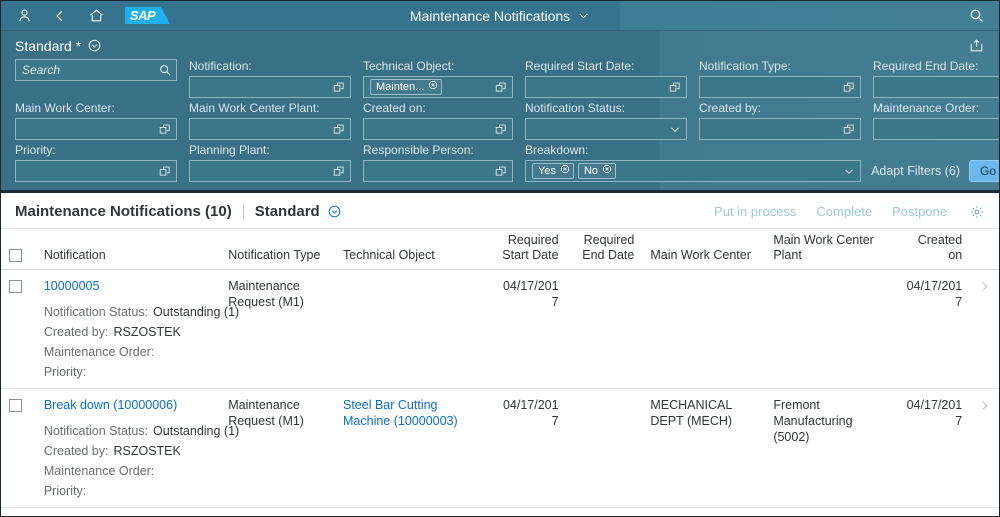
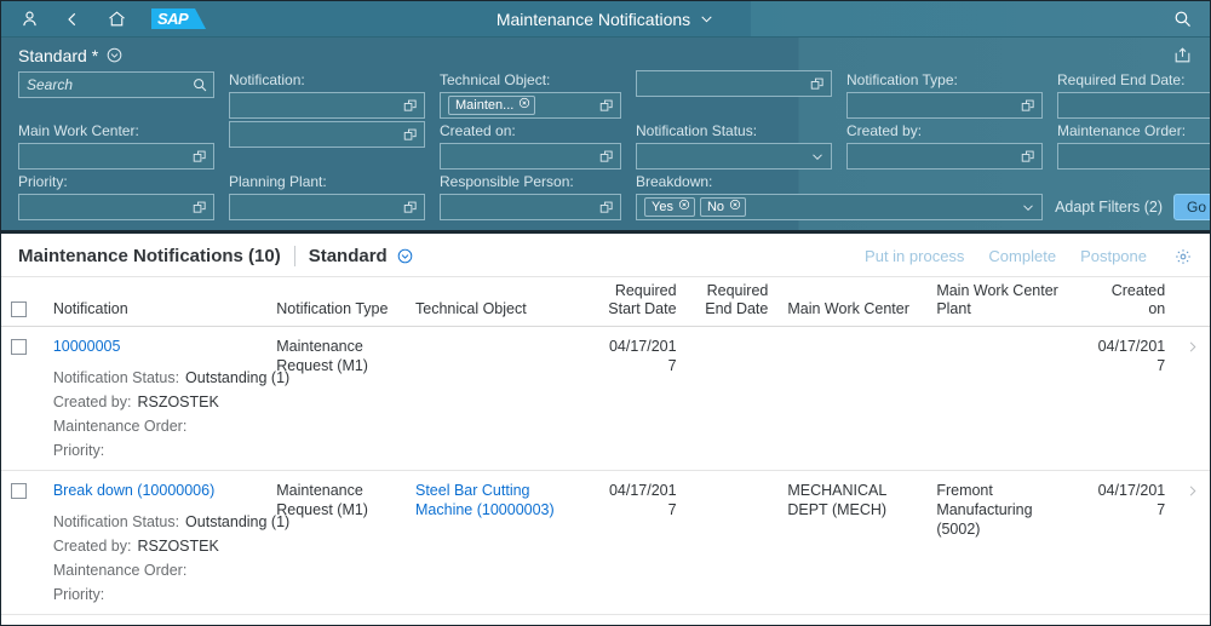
  SAP
  Maintenance Notifications
  Standard *
  Search
  Notification:
  Technical Object:
  Mainten...
- Required Start Date:
  Notification Type:
  Required End Date:
  Main Work Center:
- Main Work Center Plant:
  Created on:
  Notification Status:
  Created by:
  Maintenance Order:
  Priority:
  Planning Plant:
  Responsible Person:
  Breakdown:
  Yes
  No
- Adapt Filters (6)
+ Adapt Filters (2)
  Go
  Maintenance Notifications (10)
  Standard
  Put in process
  Complete
  Postpone
  	Notification	Notification Type	Technical Object	Required Start Date	Required End Date	Main Work Center	Main Work Center Plant	Created on
  	10000005 Notification Status: Outstanding (1) Created by: RSZOSTEK Maintenance Order: Priority:	Maintenance Request (M1)		04/17/2017				04/17/2017
  	Break down (10000006) Notification Status: Outstanding (1) Created by: RSZOSTEK Maintenance Order: Priority:	Maintenance Request (M1)	Steel Bar Cutting Machine (10000003)	04/17/2017		MECHANICAL DEPT (MECH)	Fremont Manufacturing (5002)	04/17/2017
